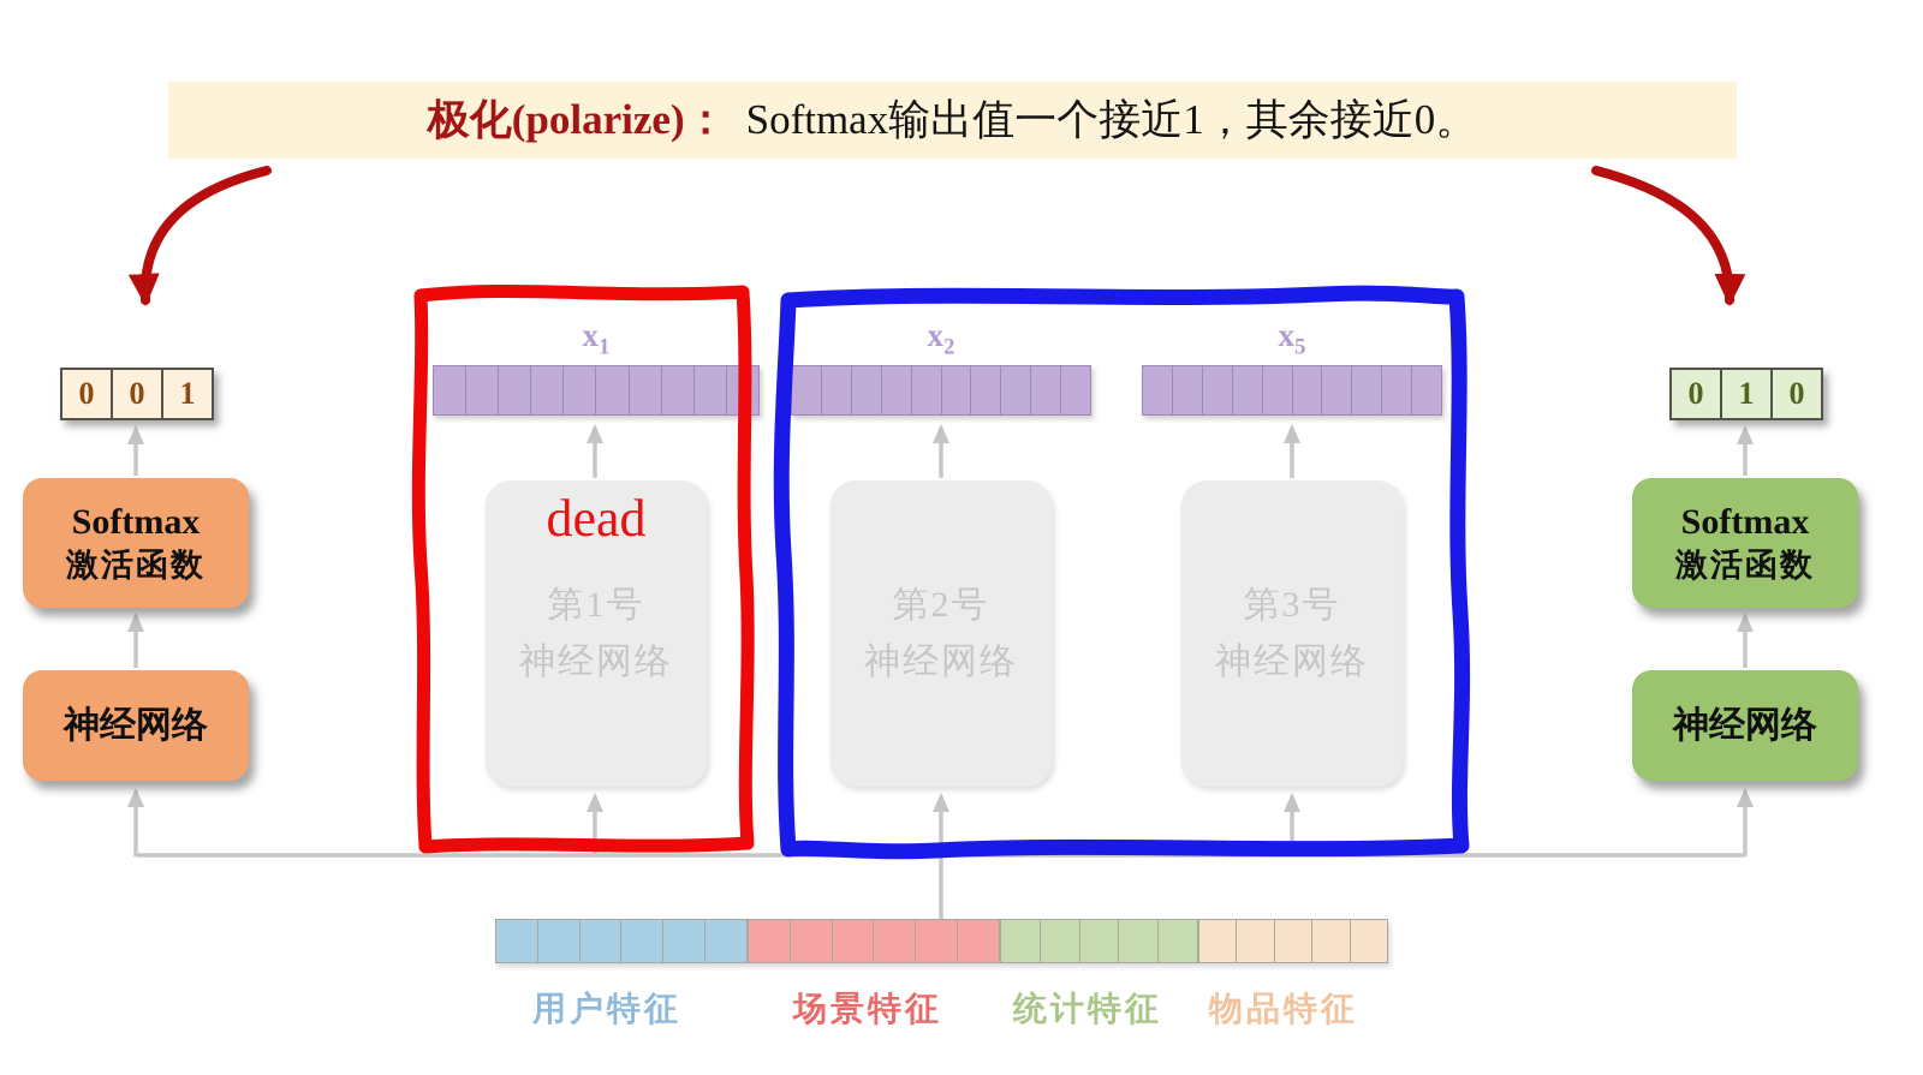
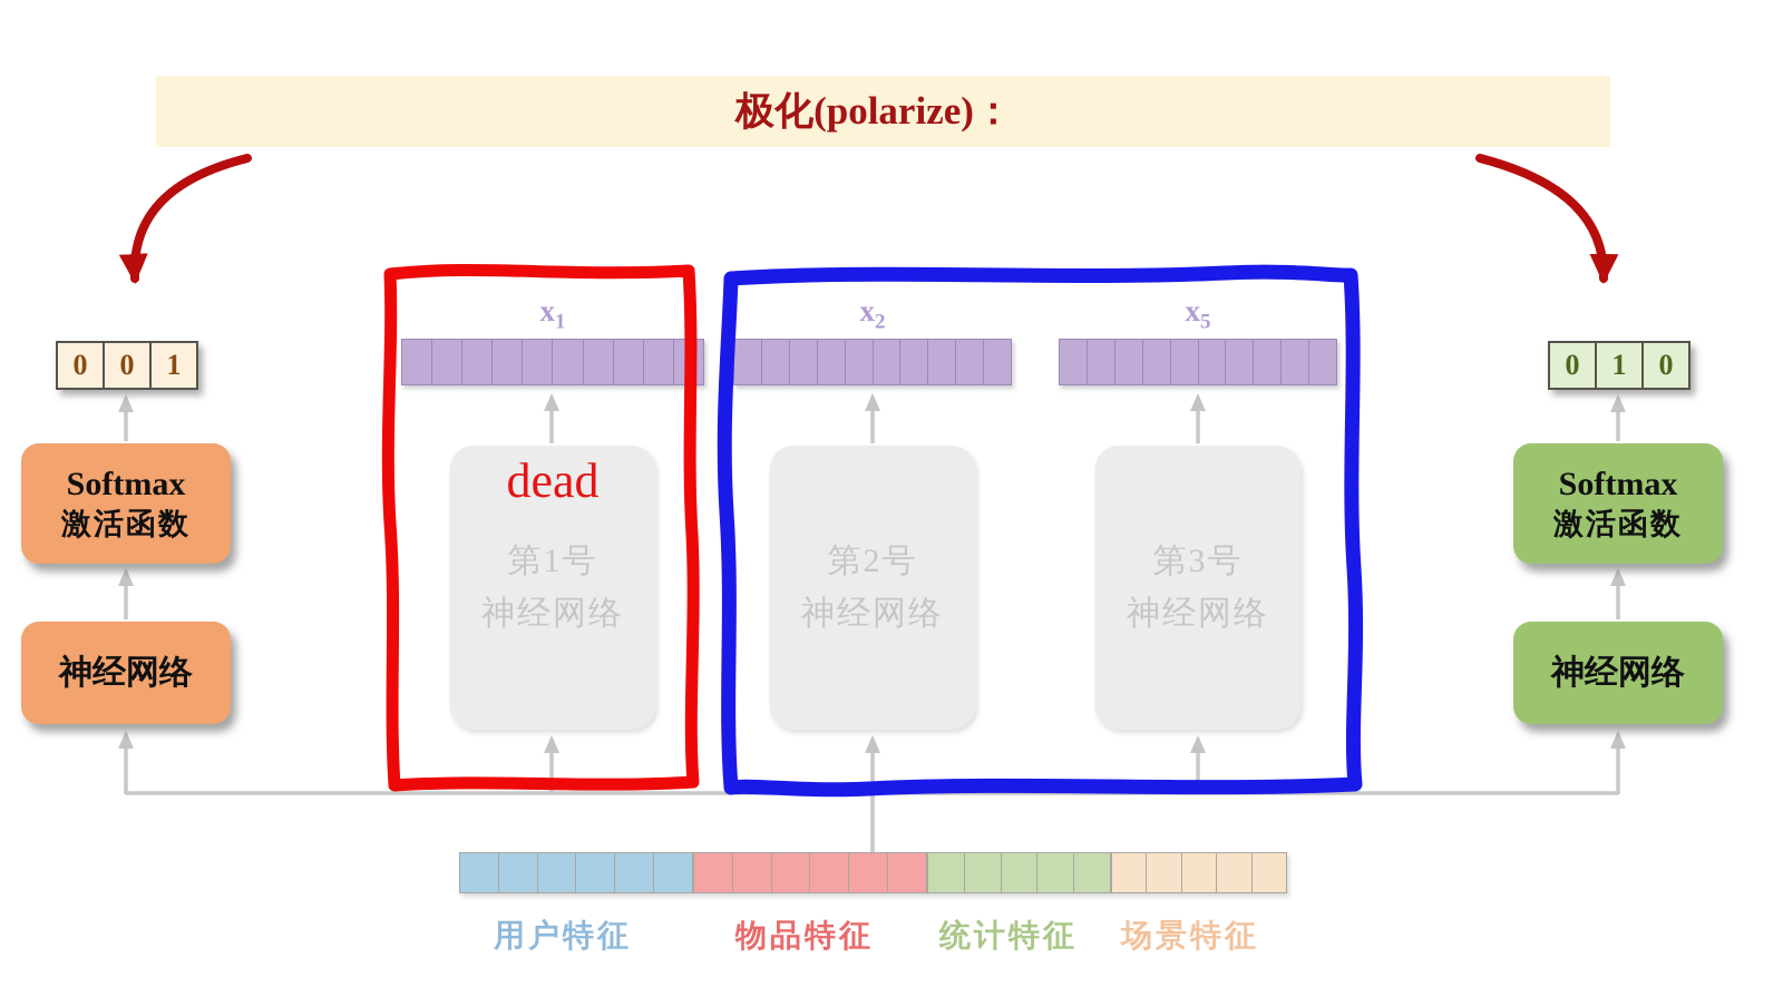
  极化(polarize)：
- Softmax输出值一个接近1，其余接近0。
  0
  0
  1
  Softmax
  激活函数
  神经网络
  0
  1
  0
  Softmax
  激活函数
  神经网络
  x1
  dead
  第1号
  神经网络
  x2
  第2号
  神经网络
  x5
  第3号
  神经网络
  用户特征
- 场景特征
+ 物品特征
  统计特征
- 物品特征
+ 场景特征
